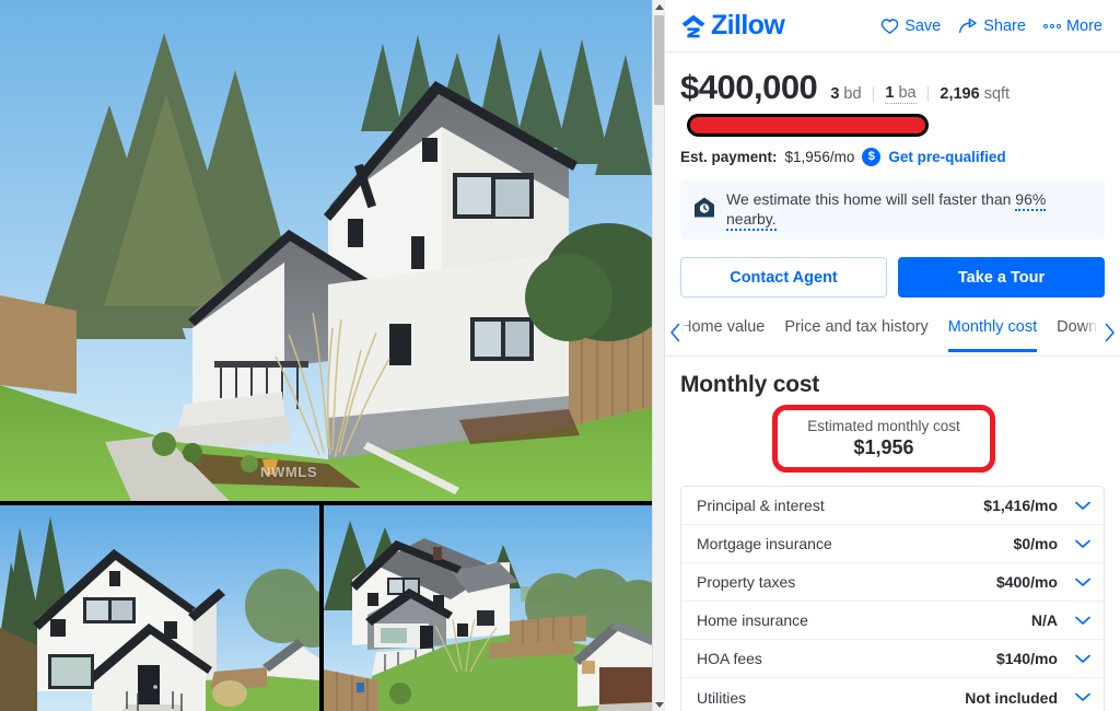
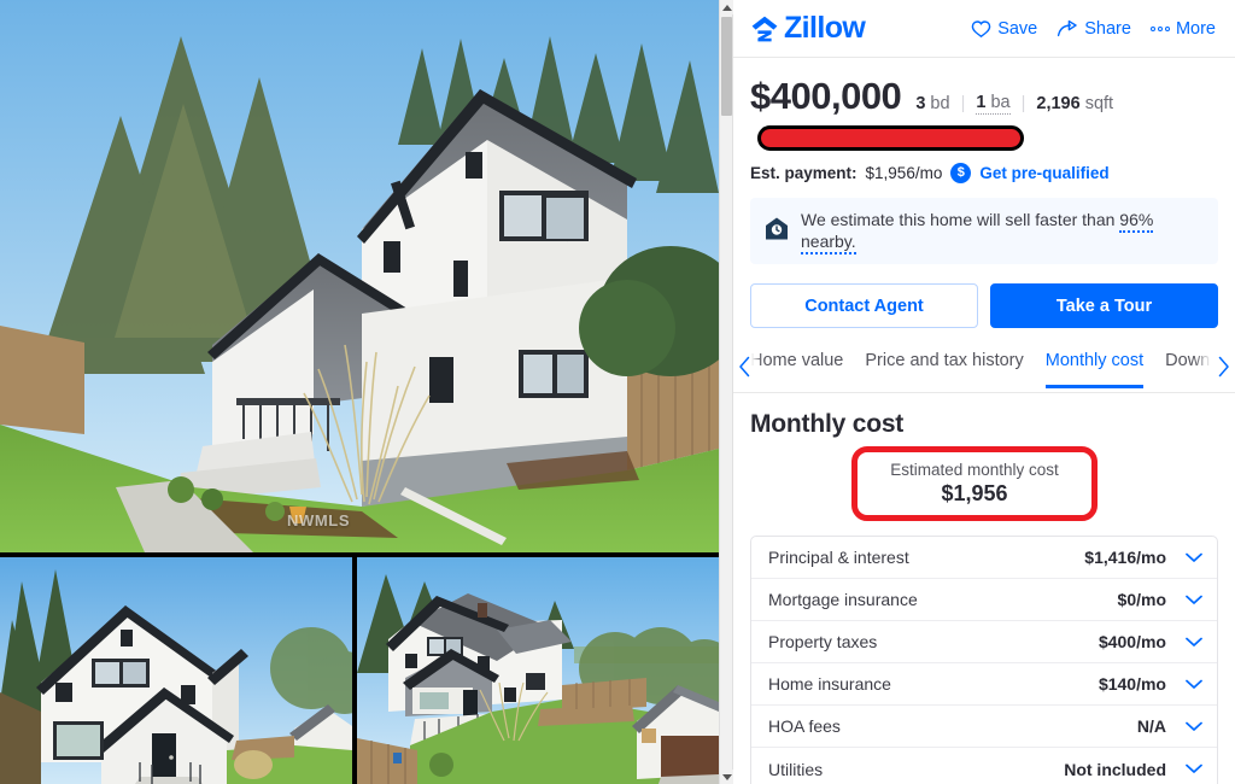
  NWMLS
  Zillow
  Save
  Share
  More
  $400,000
  3 bd
  |
  1 ba
  |
  2,196 sqft
  Est. payment:
  $1,956/mo
  $
  Get pre-qualified
  We estimate this home will sell faster than 96% nearby.
  Contact Agent
  Take a Tour
  ome value
  Price and tax history
  Monthly cost
  Monthly cost
  Estimated monthly cost
  $1,956
  Principal & interest
  $1,416/mo
  Mortgage insurance
  $0/mo
  Property taxes
  $400/mo
  Home insurance
- N/A
+ $140/mo
  HOA fees
- $140/mo
+ N/A
  Utilities
  Not included
